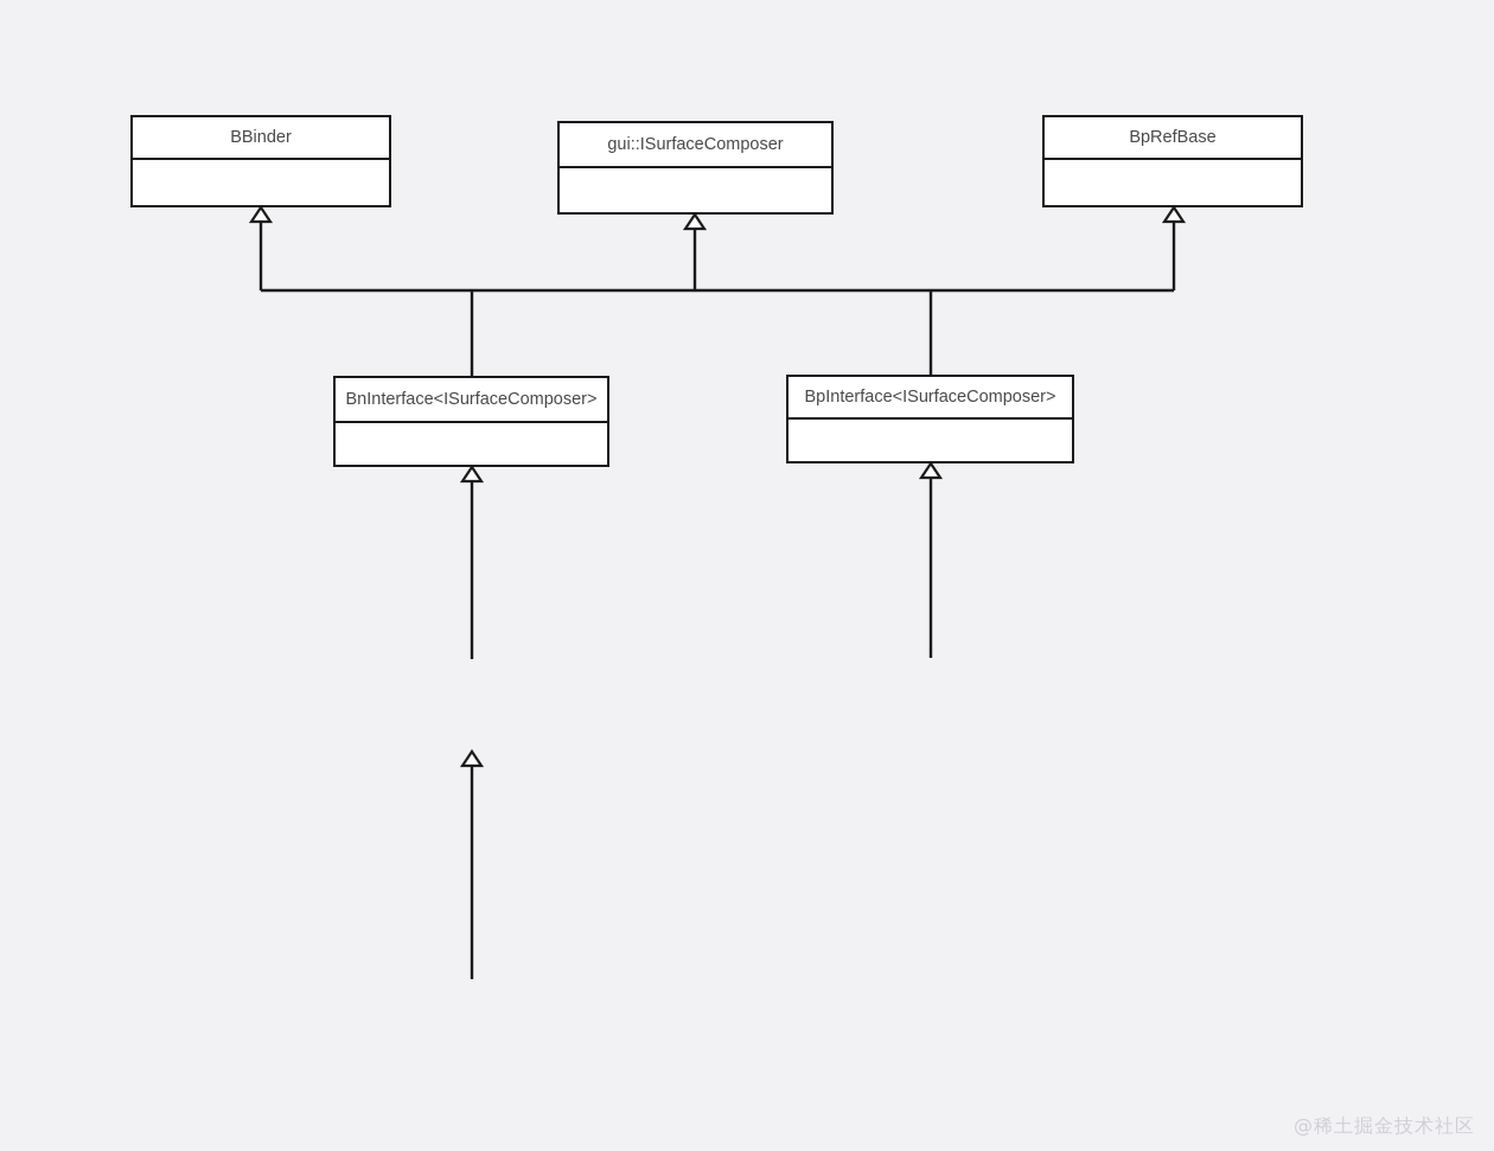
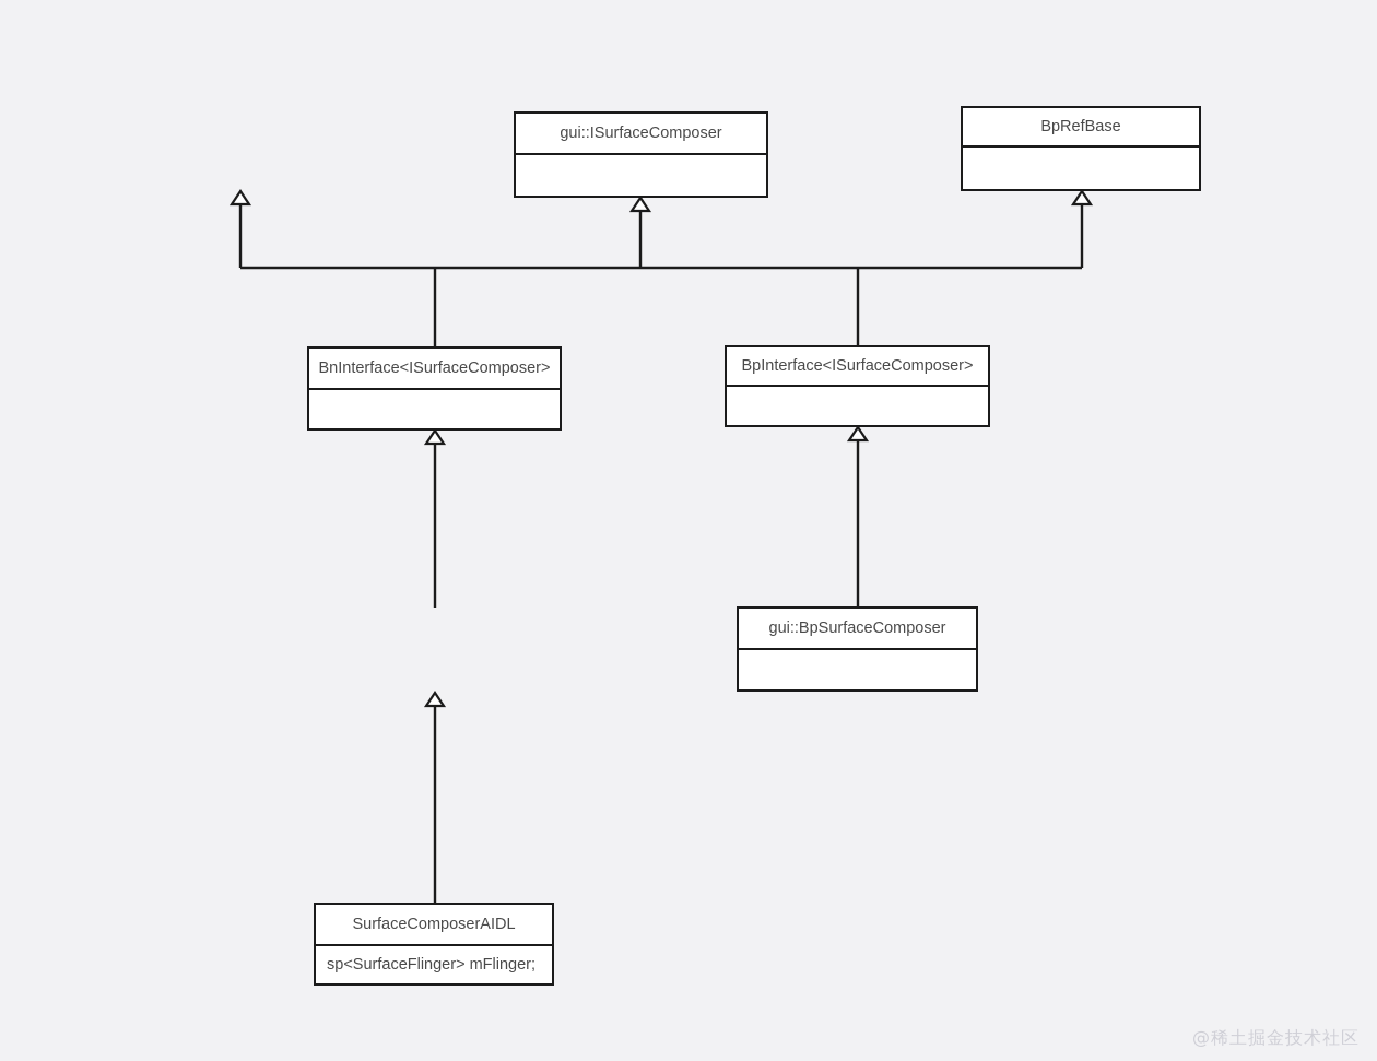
- BBinder
  gui::ISurfaceComposer
  BpRefBase
  BnInterface<ISurfaceComposer>
  BpInterface<ISurfaceComposer>
+ gui::BpSurfaceComposer
+ SurfaceComposerAIDL
+ sp<SurfaceFlinger> mFlinger;
  @稀土掘金技术社区
